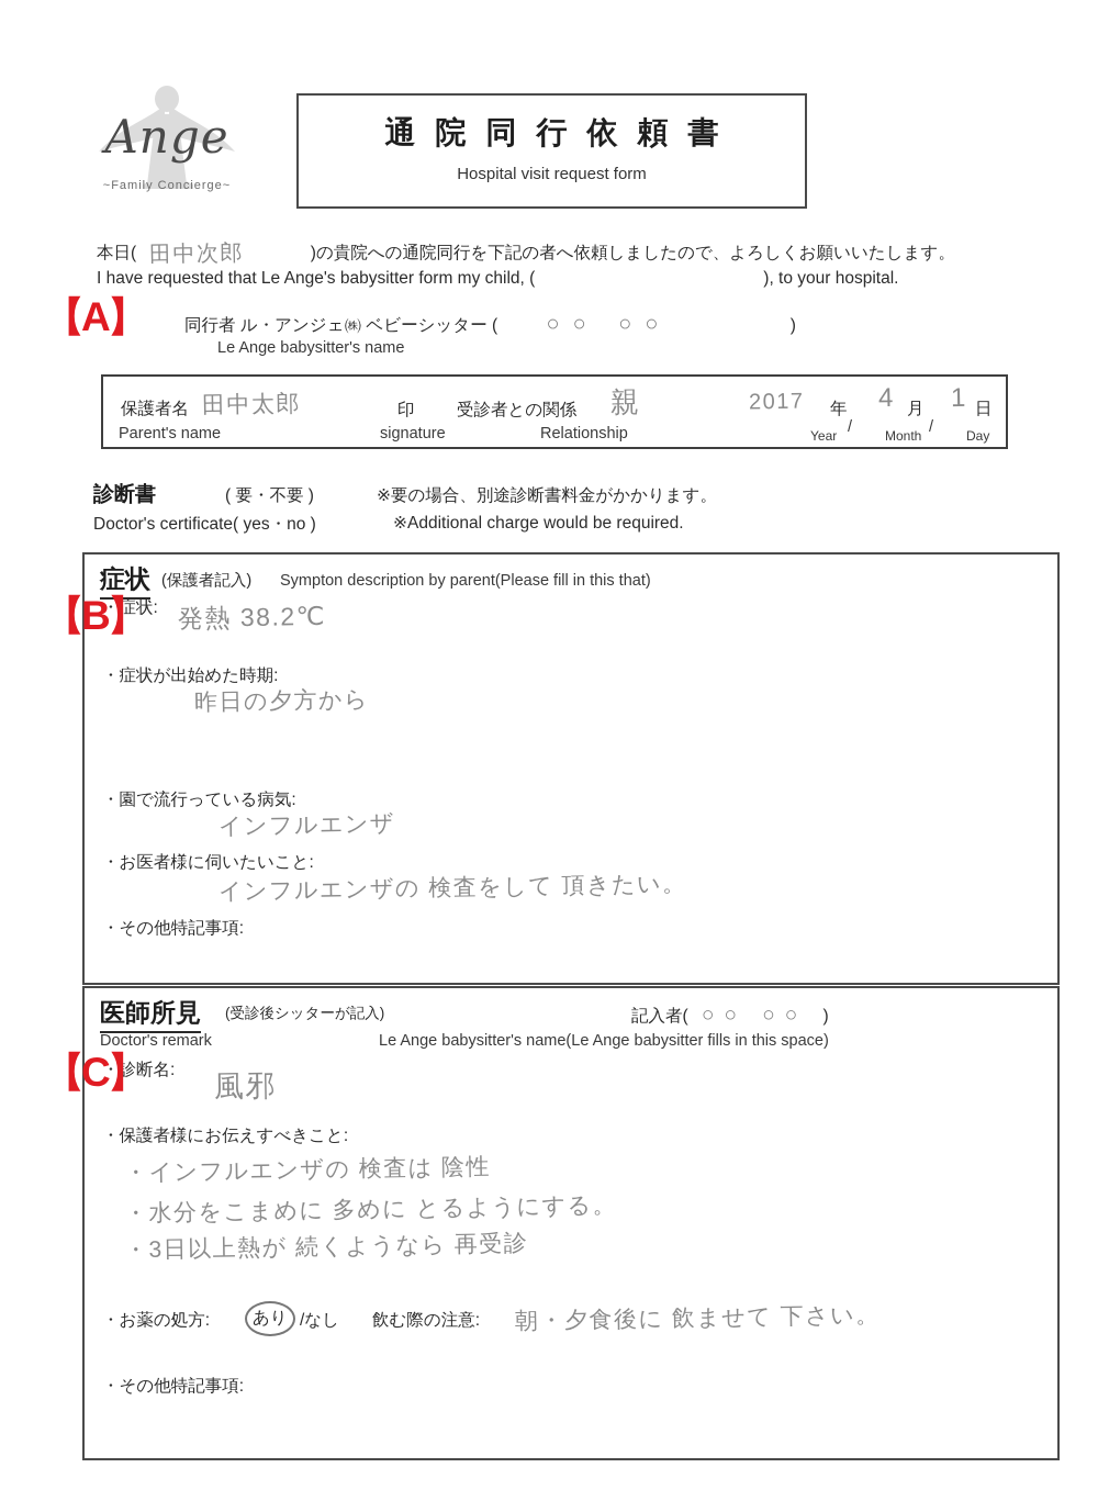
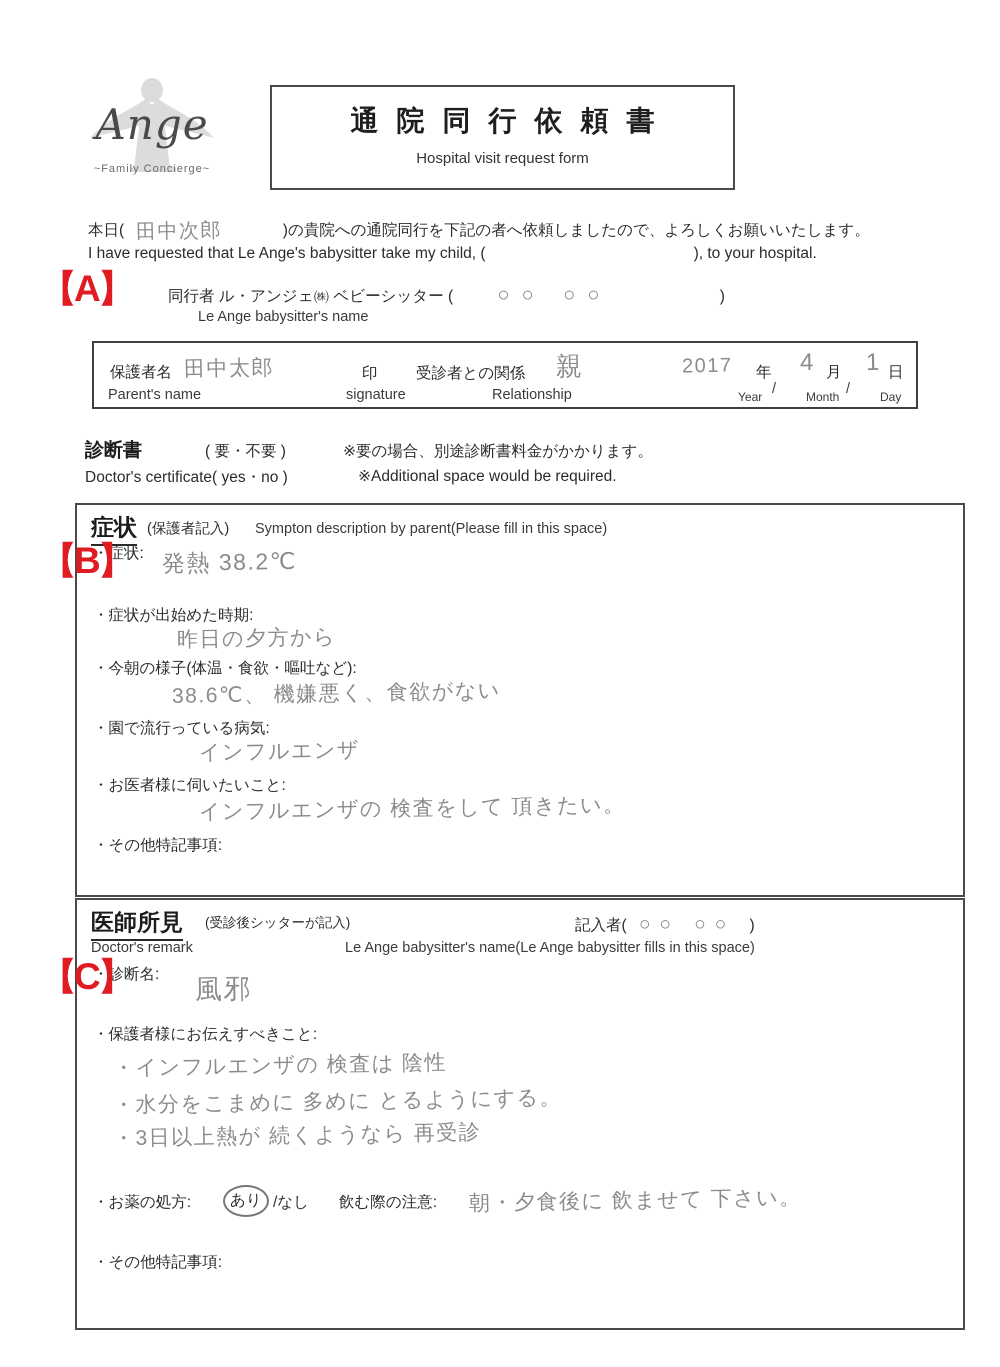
  Ange
  ~Family Concierge~
  通院同行依頼書
  Hospital visit request form
  本日( 田中次郎 )の貴院への通院同行を下記の者へ依頼しましたので、よろしくお願いいたします。
- I have requested that Le Ange's babysitter form my child, ( ), to your hospital.
+ I have requested that Le Ange's babysitter take my child, ( ), to your hospital.
  【A】
  同行者 ル・アンジェ㈱ ベビーシッター ( ○○ ○○ )
  Le Ange babysitter's name
  保護者名
  田中太郎
  Parent's name
  印
  signature
  受診者との関係
  Relationship
  親
  2017
  年
  4
  月
  1
  日
  Year
  /
  Month
  /
  Day
  診断書
  ( 要・不要 )
  ※要の場合、別途診断書料金がかかります。
  Doctor's certificate( yes・no )
- ※Additional charge would be required.
+ ※Additional space would be required.
  症状
  (保護者記入)
- Sympton description by parent(Please fill in this that)
+ Sympton description by parent(Please fill in this space)
  ・症状:
  発熱 38.2℃
  ・症状が出始めた時期:
  昨日の夕方から
+ ・今朝の様子(体温・食欲・嘔吐など):
+ 38.6℃、 機嫌悪く、食欲がない
  ・園で流行っている病気:
  インフルエンザ
  ・お医者様に伺いたいこと:
  インフルエンザの 検査をして 頂きたい。
  ・その他特記事項:
  【B】
  医師所見
  (受診後シッターが記入)
  記入者( ○○ ○○ )
  Doctor's remark
  Le Ange babysitter's name(Le Ange babysitter fills in this space)
  ・診断名:
  風邪
  ・保護者様にお伝えすべきこと:
  ・インフルエンザの 検査は 陰性
  ・水分をこまめに 多めに とるようにする。
  ・3日以上熱が 続くようなら 再受診
  ・お薬の処方:
  あり
  /なし
  飲む際の注意:
  朝・夕食後に 飲ませて 下さい。
  ・その他特記事項:
  【C】
